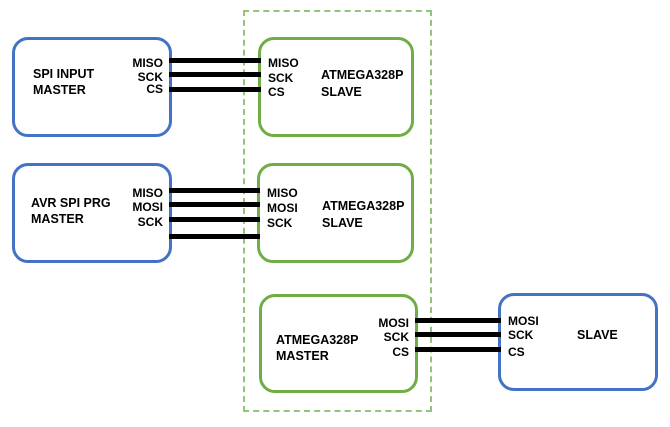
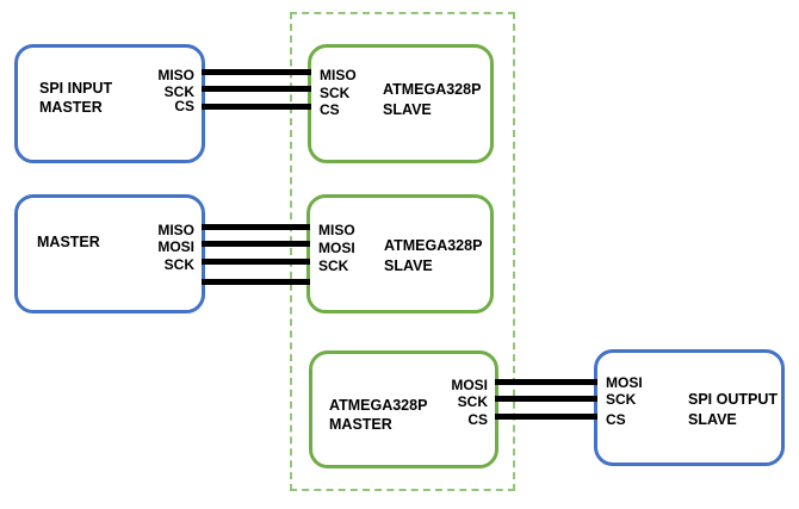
  SPI INPUT
  MASTER
  MISO
  SCK
  CS
  MISO
  SCK
  CS
  ATMEGA328P
  SLAVE
- AVR SPI PRG
  MASTER
  MISO
  MOSI
  SCK
  MISO
  MOSI
  SCK
  ATMEGA328P
  SLAVE
  ATMEGA328P
  MASTER
  MOSI
  SCK
  CS
  MOSI
  SCK
  CS
+ SPI OUTPUT
  SLAVE
